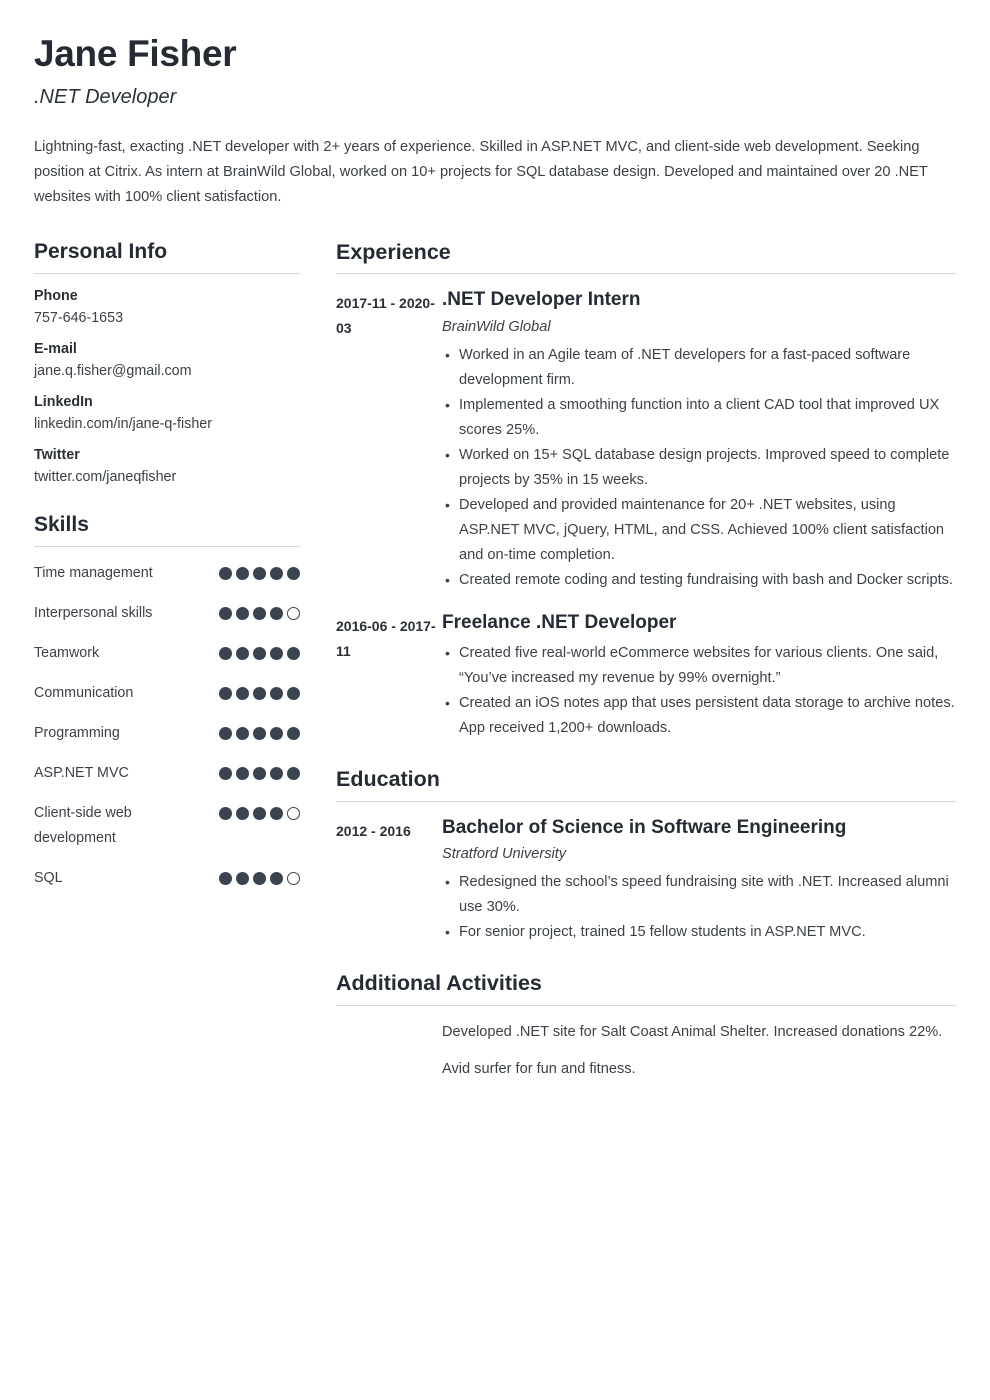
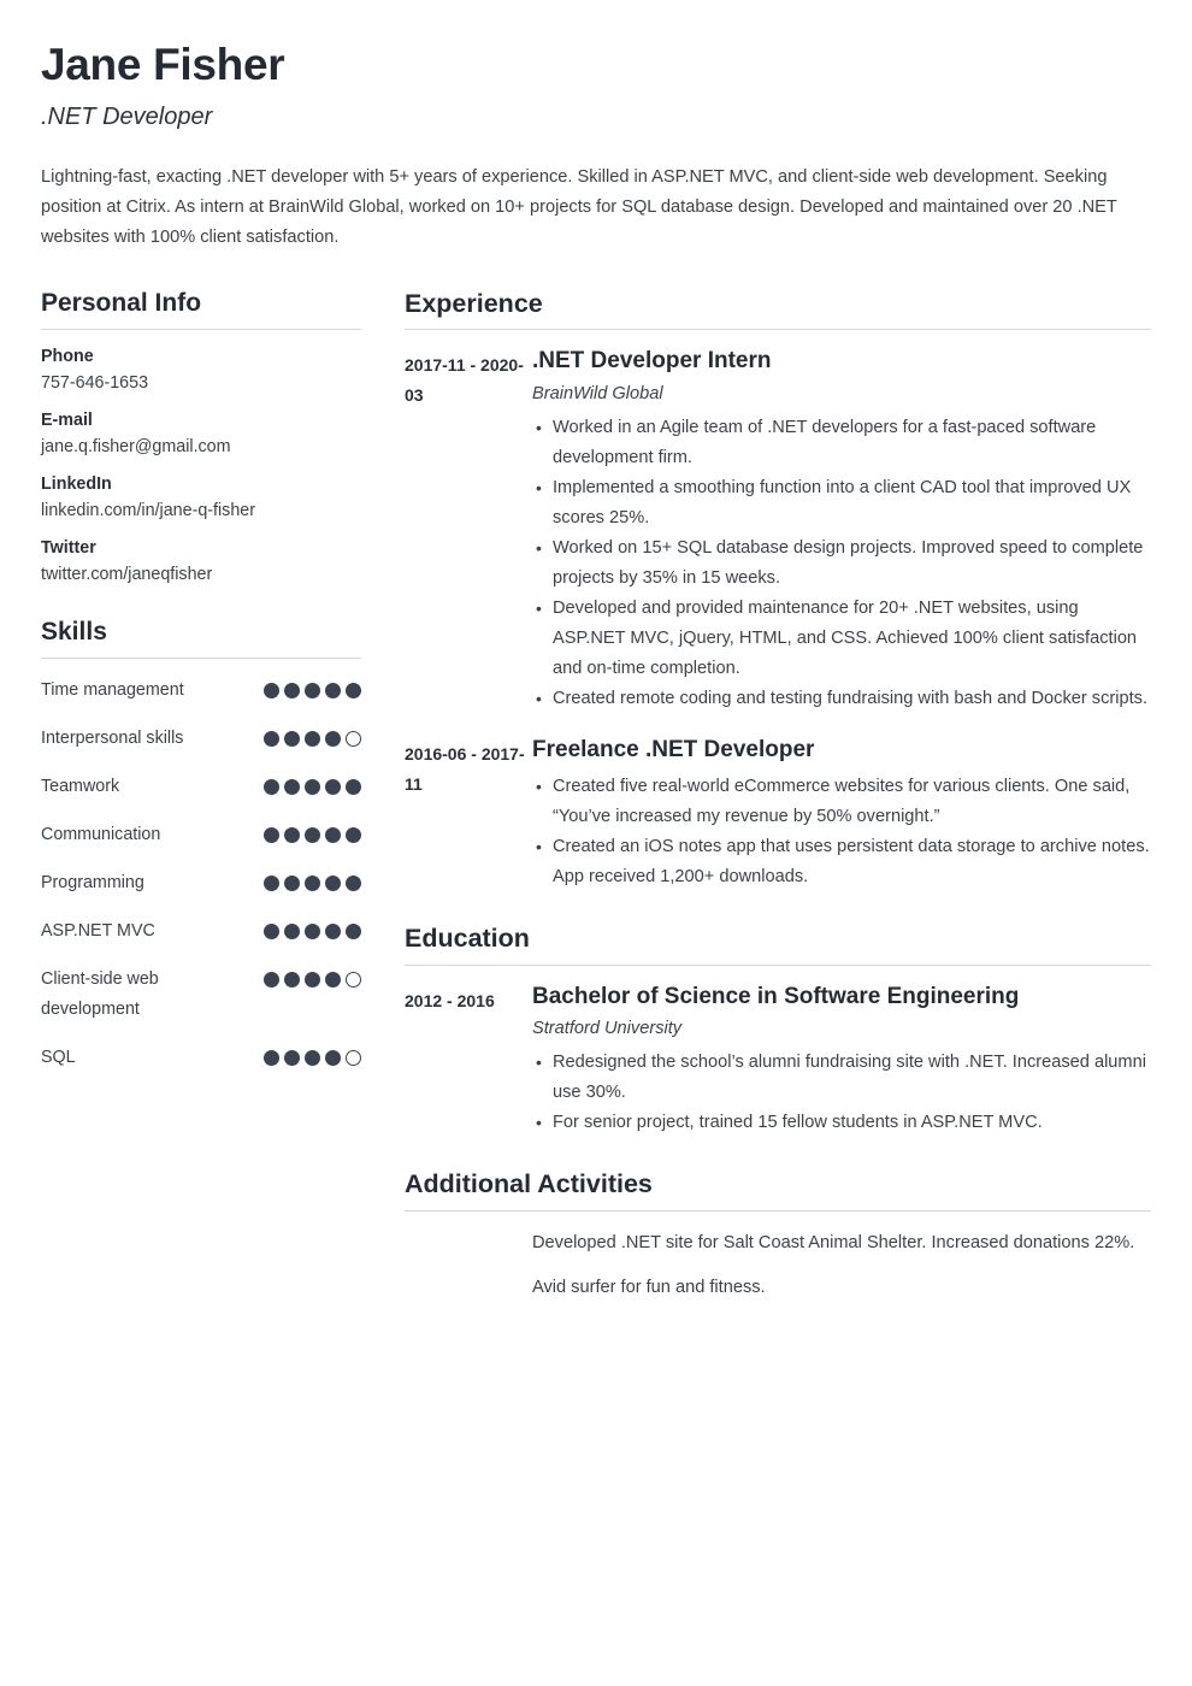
  Jane Fisher
  .NET Developer
- Lightning-fast, exacting .NET developer with 2+ years of experience. Skilled in ASP.NET MVC, and client-side web development. Seeking position at Citrix. As intern at BrainWild Global, worked on 10+ projects for SQL database design. Developed and maintained over 20 .NET websites with 100% client satisfaction.
+ Lightning-fast, exacting .NET developer with 5+ years of experience. Skilled in ASP.NET MVC, and client-side web development. Seeking position at Citrix. As intern at BrainWild Global, worked on 10+ projects for SQL database design. Developed and maintained over 20 .NET websites with 100% client satisfaction.
  Personal Info
  Phone
  757-646-1653
  E-mail
  jane.q.fisher@gmail.com
  LinkedIn
  linkedin.com/in/jane-q-fisher
  Twitter
  twitter.com/janeqfisher
  Skills
  Time management
  Interpersonal skills
  Teamwork
  Communication
  Programming
  ASP.NET MVC
  Client-side web development
  SQL
  Experience
  2017-11 - 2020-03
  .NET Developer Intern
  BrainWild Global
  Worked in an Agile team of .NET developers for a fast-paced software development firm.
  Implemented a smoothing function into a client CAD tool that improved UX scores 25%.
  Worked on 15+ SQL database design projects. Improved speed to complete projects by 35% in 15 weeks.
  Developed and provided maintenance for 20+ .NET websites, using ASP.NET MVC, jQuery, HTML, and CSS. Achieved 100% client satisfaction and on-time completion.
  Created remote coding and testing fundraising with bash and Docker scripts.
  2016-06 - 2017-11
  Freelance .NET Developer
- Created five real-world eCommerce websites for various clients. One said, “You’ve increased my revenue by 99% overnight.”
+ Created five real-world eCommerce websites for various clients. One said, “You’ve increased my revenue by 50% overnight.”
  Created an iOS notes app that uses persistent data storage to archive notes. App received 1,200+ downloads.
  Education
  2012 - 2016
  Bachelor of Science in Software Engineering
  Stratford University
- Redesigned the school’s speed fundraising site with .NET. Increased alumni use 30%.
+ Redesigned the school’s alumni fundraising site with .NET. Increased alumni use 30%.
  For senior project, trained 15 fellow students in ASP.NET MVC.
  Additional Activities
  Developed .NET site for Salt Coast Animal Shelter. Increased donations 22%.
  Avid surfer for fun and fitness.
